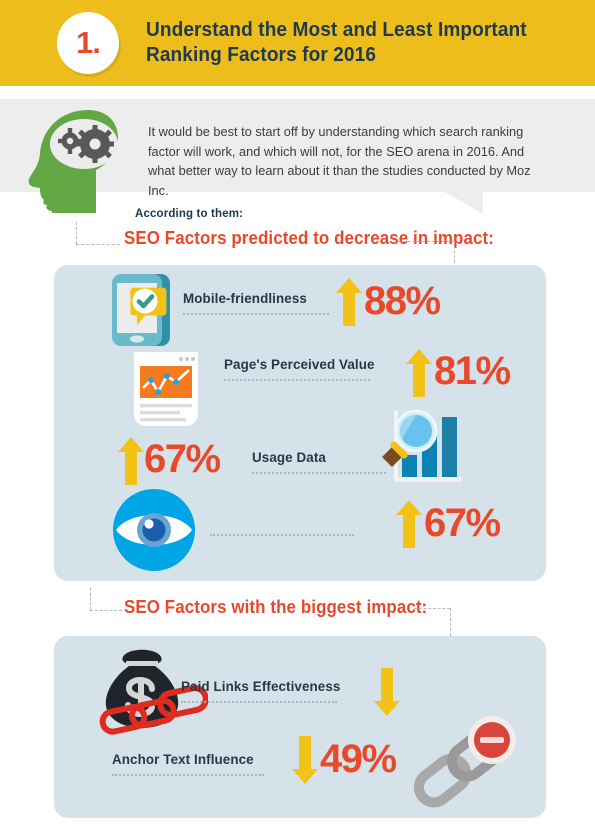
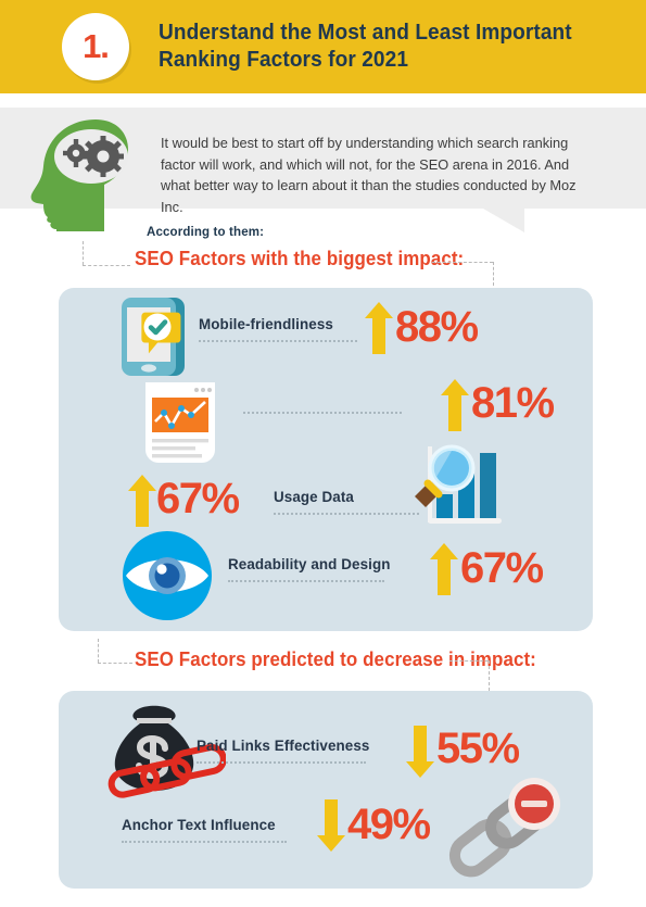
  1.
  Understand the Most and Least Important
- Ranking Factors for 2016
+ Ranking Factors for 2021
  It would be best to start off by understanding which search ranking factor will work, and which will not, for the SEO arena in 2016. And what better way to learn about it than the studies conducted by Moz Inc.
  According to them:
- SEO Factors predicted to decrease in impact:
+ SEO Factors with the biggest impact:
  Mobile-friendliness
  88%
- Page's Perceived Value
  81%
  67%
  Usage Data
+ Readability and Design
  67%
- SEO Factors with the biggest impact:
+ SEO Factors predicted to decrease in impact:
  Paid Links Effectiveness
+ 55%
  Anchor Text Influence
  49%
